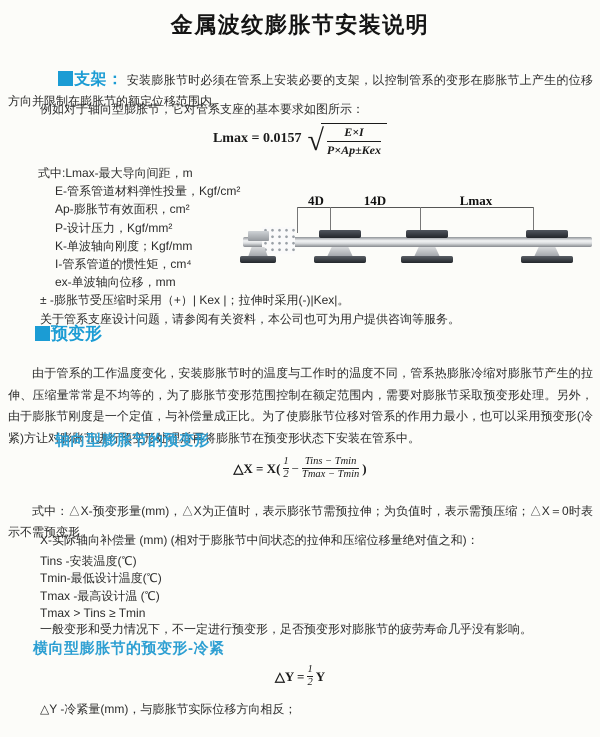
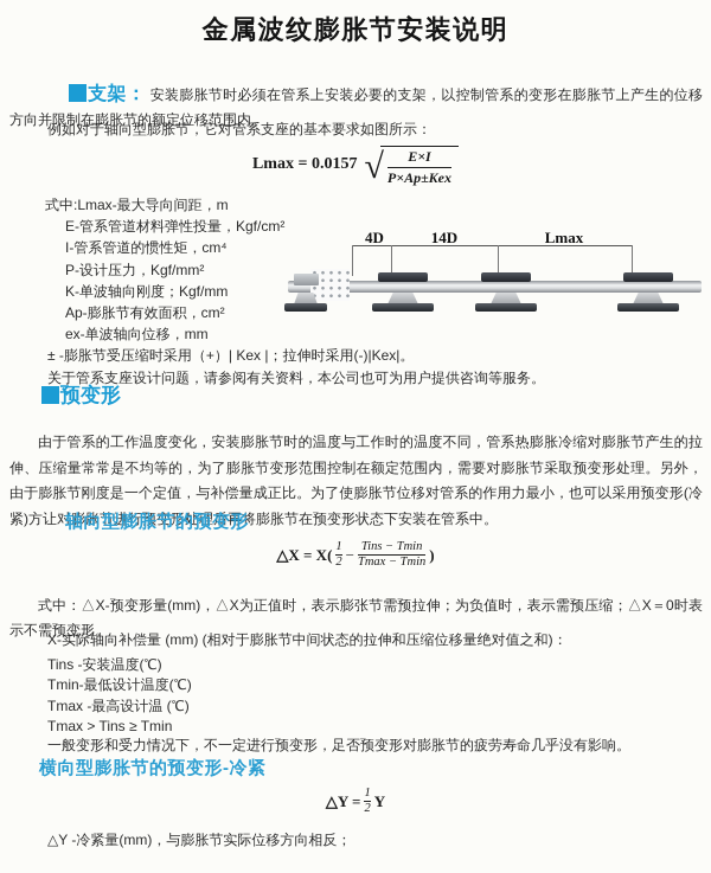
  金属波纹膨胀节安装说明
  支架： 安装膨胀节时必须在管系上安装必要的支架，以控制管系的变形在膨胀节上产生的位移方向并限制在膨胀节的额定位移范围内。
  例如对于轴向型膨胀节，它对管系支座的基本要求如图所示：
  Lmax = 0.0157
  √
  E×I
  P×Ap±Kex
  式中:Lmax-最大导向间距，m
  E-管系管道材料弹性投量，Kgf/cm²
- Ap-膨胀节有效面积，cm²
+ I-管系管道的惯性矩，cm⁴
  P-设计压力，Kgf/mm²
  K-单波轴向刚度；Kgf/mm
- I-管系管道的惯性矩，cm⁴
+ Ap-膨胀节有效面积，cm²
  ex-单波轴向位移，mm
  ± -膨胀节受压缩时采用（+）| Kex |；拉伸时采用(-)|Kex|。
  关于管系支座设计问题，请参阅有关资料，本公司也可为用户提供咨询等服务。
  4D
  14D
  Lmax
  预变形
  由于管系的工作温度变化，安装膨胀节时的温度与工作时的温度不同，管系热膨胀冷缩对膨胀节产生的拉伸、压缩量常常是不均等的，为了膨胀节变形范围控制在额定范围内，需要对膨胀节采取预变形处理。另外，由于膨胀节刚度是一个定值，与补偿量成正比。为了使膨胀节位移对管系的作用力最小，也可以采用预变形(冷紧)方让对膨胀节进行预变形处理后再将膨胀节在预变形状态下安装在管系中。
  轴向型膨胀节的预变形
  △X = X(
  1
  2
  −
  Tins − Tmin
  Tmax − Tmin
  )
  式中：△X-预变形量(mm)，△X为正值时，表示膨张节需预拉伸；为负值时，表示需预压缩；△X＝0时表示不需预变形。
  X-实际轴向补偿量 (mm) (相对于膨胀节中间状态的拉伸和压缩位移量绝对值之和)：
  Tins -安装温度(℃)
  Tmin-最低设计温度(℃)
  Tmax -最高设计温 (℃)
  Tmax > Tins ≥ Tmin
  一般变形和受力情况下，不一定进行预变形，足否预变形对膨胀节的疲劳寿命几乎没有影响。
  横向型膨胀节的预变形-冷紧
  △Y =
  1
  2
  Y
  △Y -冷紧量(mm)，与膨胀节实际位移方向相反；
